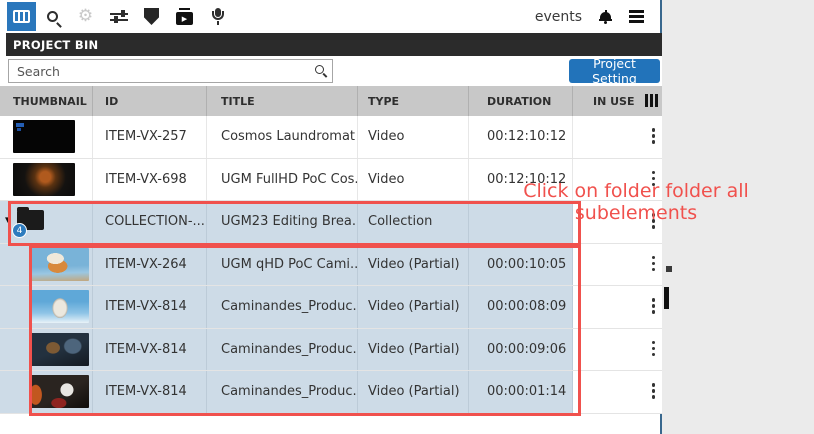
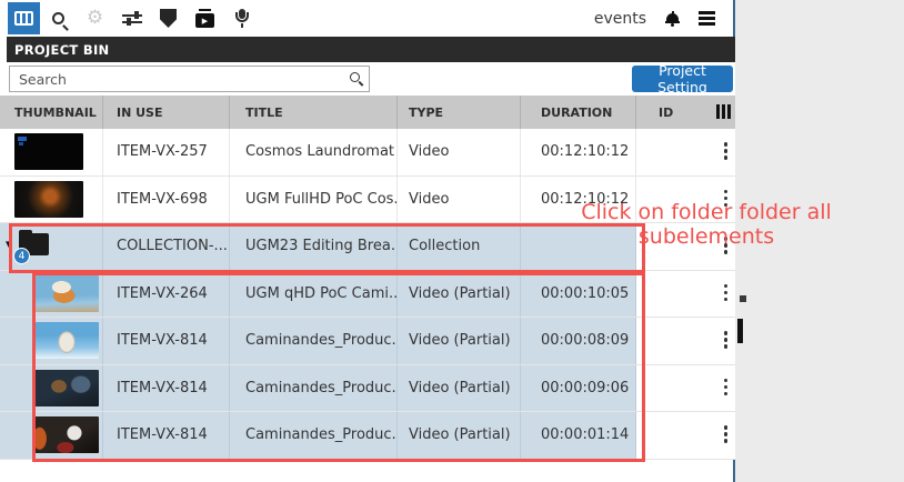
  ⚙
  ▶
  events
  PROJECT BIN
  Search
  Project Setting
  THUMBNAIL
- ID
+ IN USE
  TITLE
  TYPE
  DURATION
- IN USE
+ ID
  ITEM-VX-257
  Cosmos Laundromat
  Video
  00:12:10:12
  ITEM-VX-698
  UGM FullHD PoC Cos.
  Video
  00:12:10:12
  ▾
  4
  COLLECTION-...
  UGM23 Editing Brea.
  Collection
  ITEM-VX-264
  UGM qHD PoC Cami..
  Video (Partial)
  00:00:10:05
  ITEM-VX-814
  Caminandes_Produc.
  Video (Partial)
  00:00:08:09
  ITEM-VX-814
  Caminandes_Produc.
  Video (Partial)
  00:00:09:06
  ITEM-VX-814
  Caminandes_Produc.
  Video (Partial)
  00:00:01:14
  Click on folder folder all
  subelements
